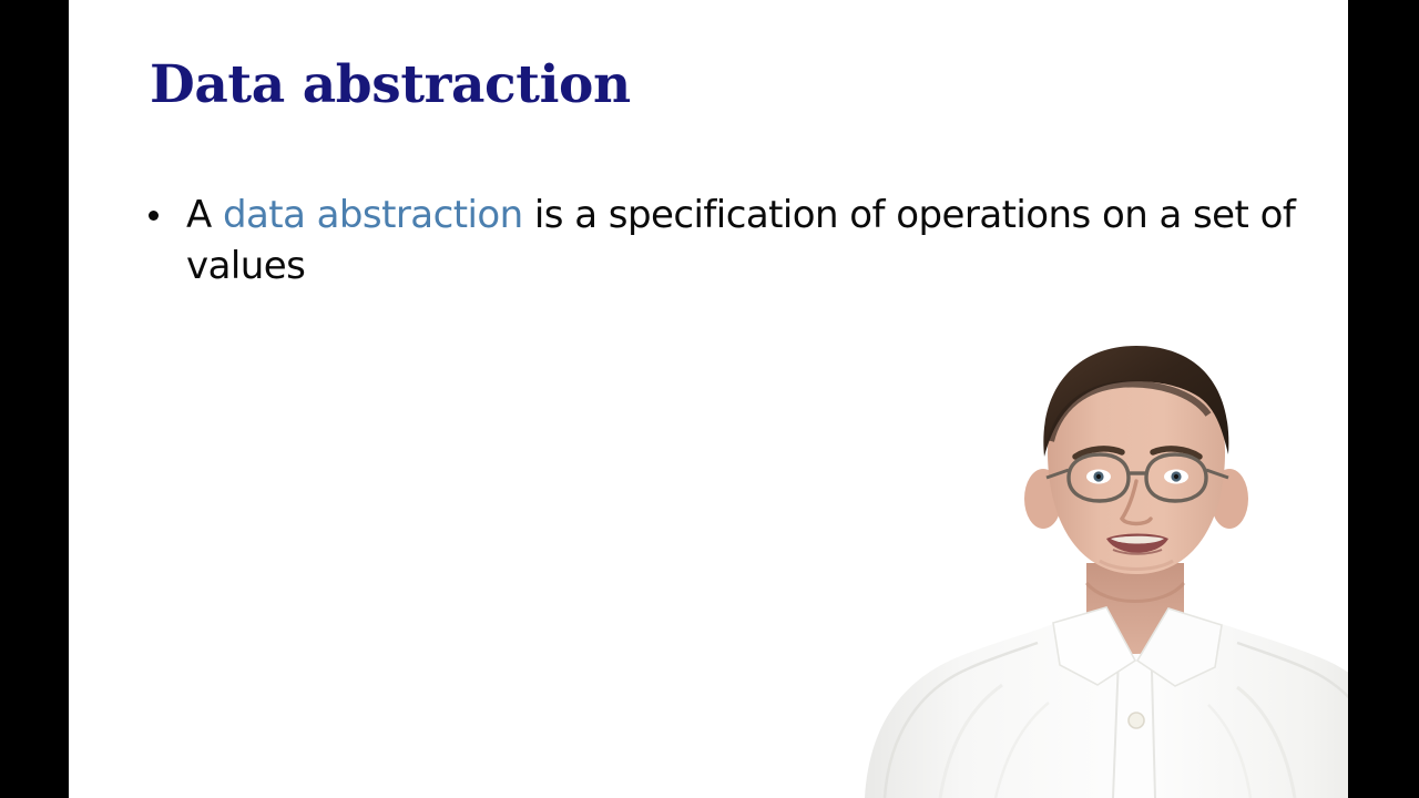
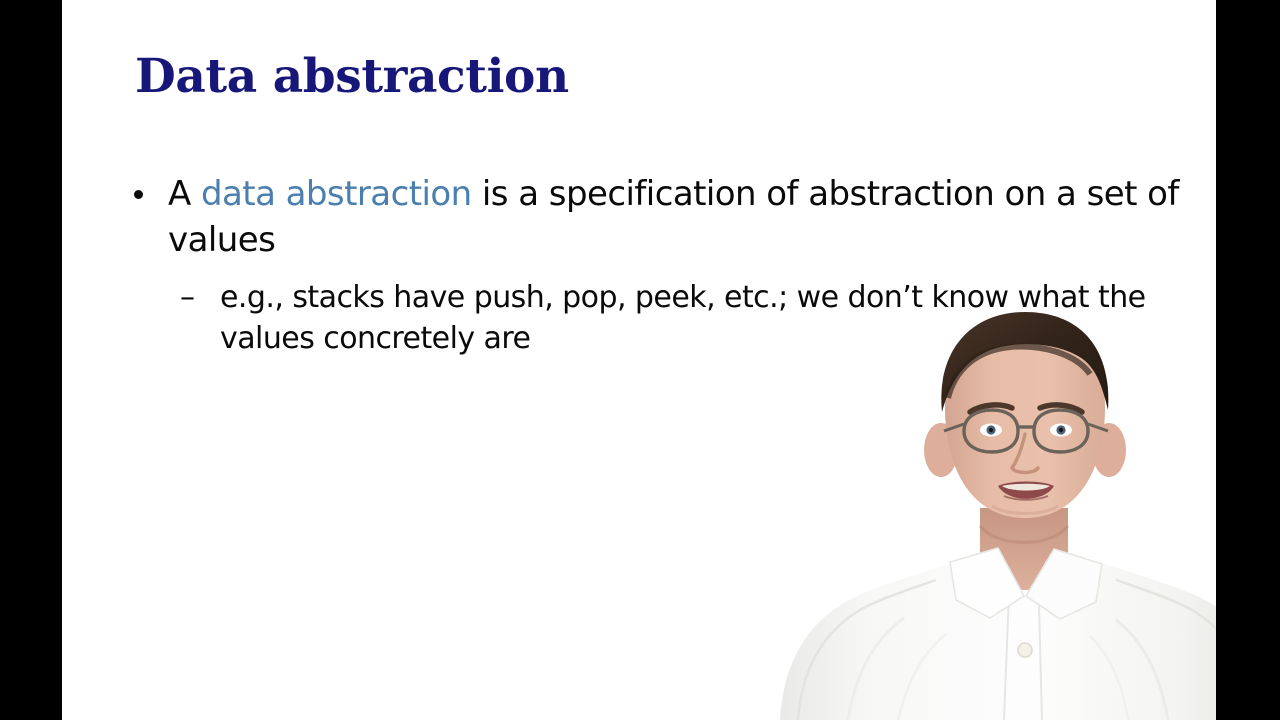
  Data abstraction
- A data abstraction is a specification of operations on a set of values
+ A data abstraction is a specification of abstraction on a set of values
+ –
+ e.g., stacks have push, pop, peek, etc.; we don’t know what the values concretely are
